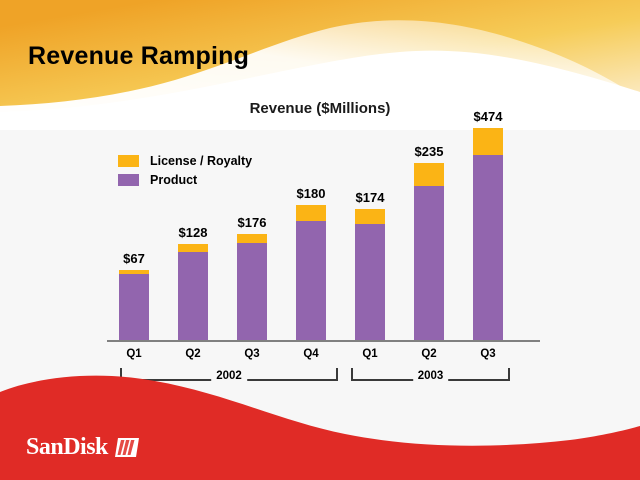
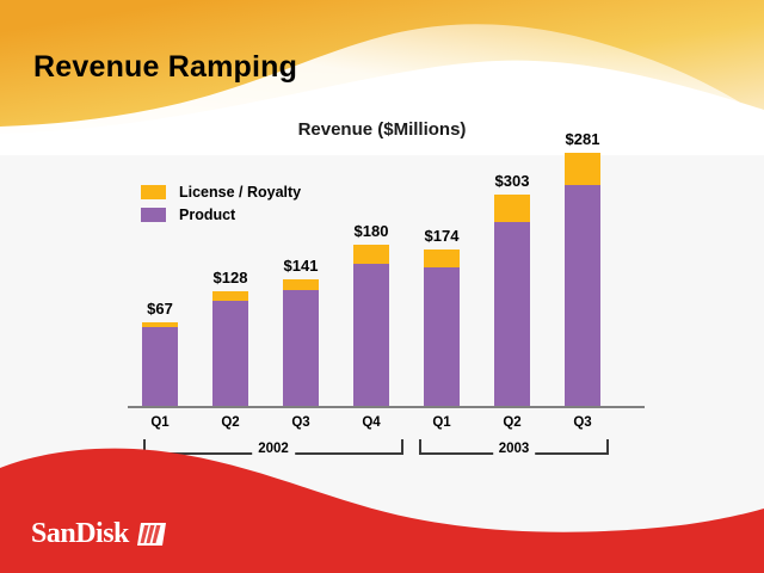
  Revenue Ramping
  Revenue ($Millions)
  License / Royalty
  Product
  $67
  $128
- $176
+ $141
  $180
  $174
- $235
+ $303
- $474
+ $281
  Q1
  Q2
  Q3
  Q4
  Q1
  Q2
  Q3
  2002
  2003
  SanDisk
